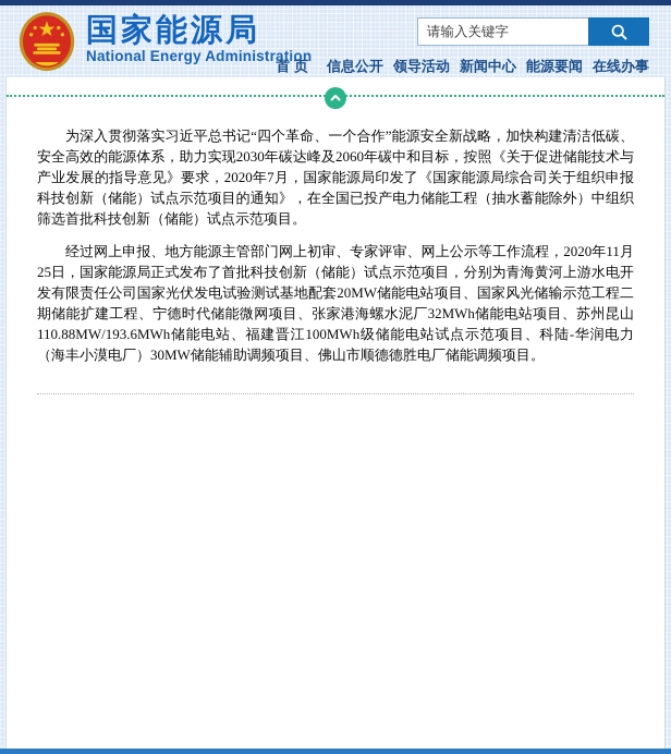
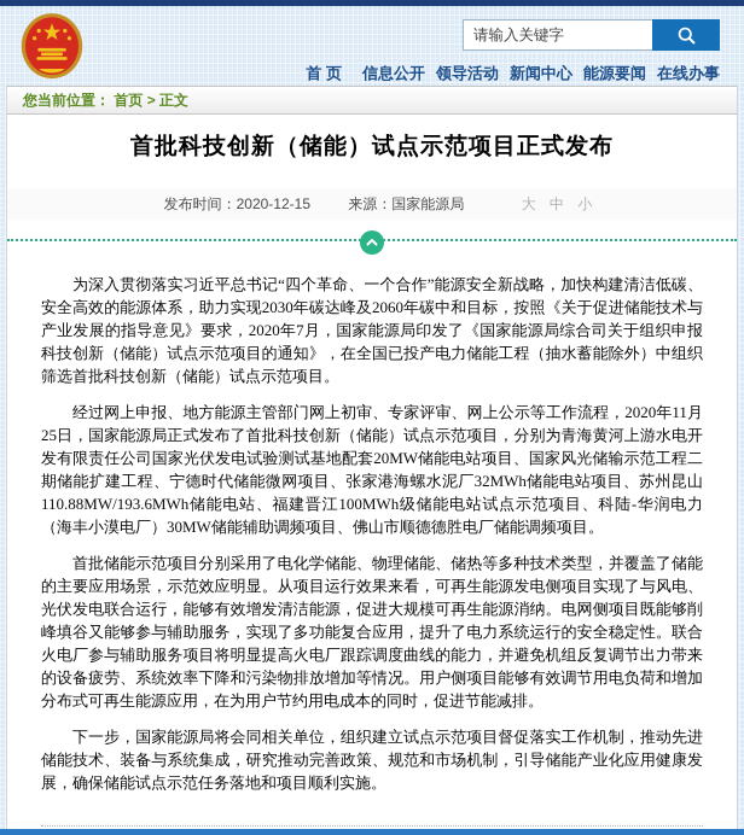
- 国家能源局
- National Energy Administration
  请输入关键字
  首 页
  信息公开
  领导活动
  新闻中心
  能源要闻
  在线办事
+ 您当前位置： 首页 > 正文
+ 首批科技创新（储能）试点示范项目正式发布
+ 发布时间：2020-12-15 来源：国家能源局 大 中 小
  为深入贯彻落实习近平总书记“四个革命、一个合作”能源安全新战略，加快构建清洁低碳、安全高效的能源体系，助力实现2030年碳达峰及2060年碳中和目标，按照《关于促进储能技术与产业发展的指导意见》要求，2020年7月，国家能源局印发了《国家能源局综合司关于组织申报科技创新（储能）试点示范项目的通知》，在全国已投产电力储能工程（抽水蓄能除外）中组织筛选首批科技创新（储能）试点示范项目。
  经过网上申报、地方能源主管部门网上初审、专家评审、网上公示等工作流程，2020年11月25日，国家能源局正式发布了首批科技创新（储能）试点示范项目，分别为青海黄河上游水电开发有限责任公司国家光伏发电试验测试基地配套20MW储能电站项目、国家风光储输示范工程二期储能扩建工程、宁德时代储能微网项目、张家港海螺水泥厂32MWh储能电站项目、苏州昆山110.88MW/193.6MWh储能电站、福建晋江100MWh级储能电站试点示范项目、科陆-华润电力（海丰小漠电厂）30MW储能辅助调频项目、佛山市顺德德胜电厂储能调频项目。
+ 首批储能示范项目分别采用了电化学储能、物理储能、储热等多种技术类型，并覆盖了储能的主要应用场景，示范效应明显。从项目运行效果来看，可再生能源发电侧项目实现了与风电、光伏发电联合运行，能够有效增发清洁能源，促进大规模可再生能源消纳。电网侧项目既能够削峰填谷又能够参与辅助服务，实现了多功能复合应用，提升了电力系统运行的安全稳定性。联合火电厂参与辅助服务项目将明显提高火电厂跟踪调度曲线的能力，并避免机组反复调节出力带来的设备疲劳、系统效率下降和污染物排放增加等情况。用户侧项目能够有效调节用电负荷和增加分布式可再生能源应用，在为用户节约用电成本的同时，促进节能减排。
+ 下一步，国家能源局将会同相关单位，组织建立试点示范项目督促落实工作机制，推动先进储能技术、装备与系统集成，研究推动完善政策、规范和市场机制，引导储能产业化应用健康发展，确保储能试点示范任务落地和项目顺利实施。
